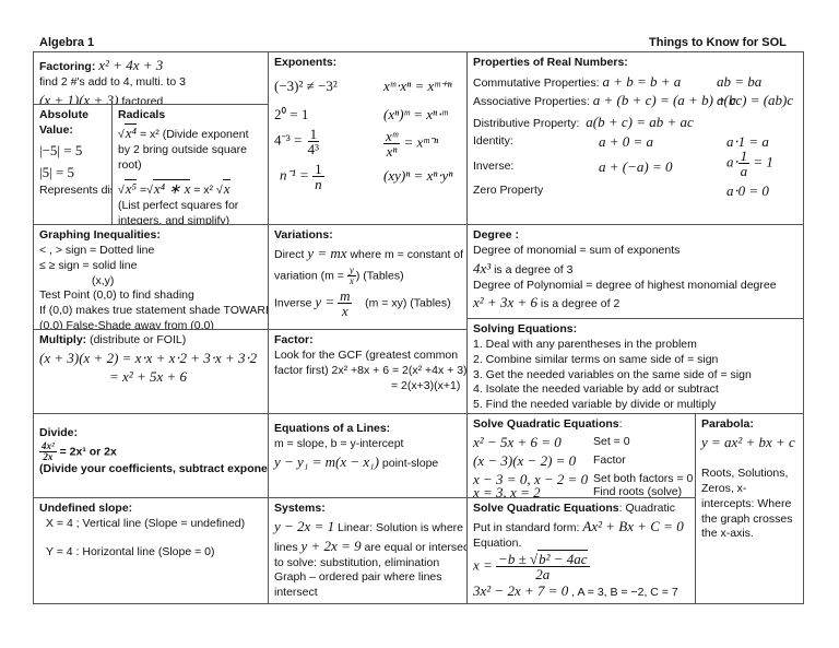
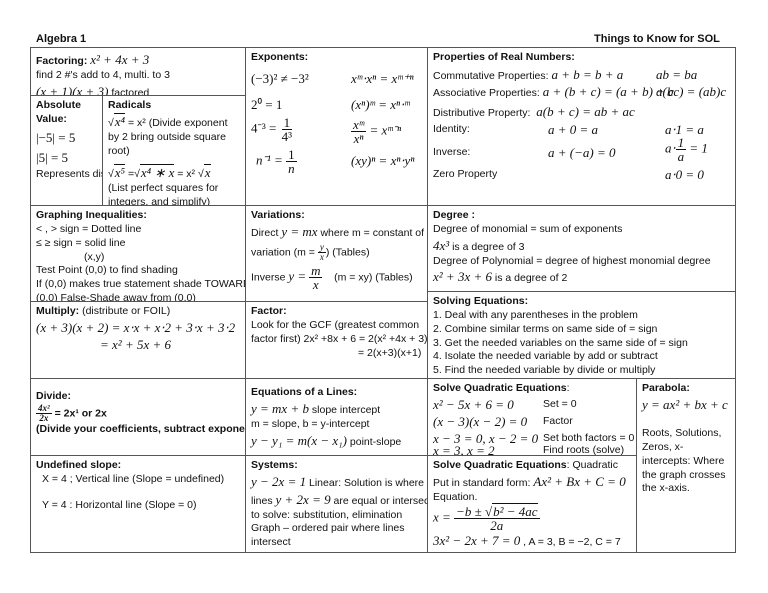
  Algebra 1
  Things to Know for SOL
  Factoring: x² + 4x + 3
  find 2 #'s add to 4, multi. to 3
  (x + 1)(x + 3) factored
  Absolute Value:
  |−5| = 5
  |5| = 5
  Radicals
  √x⁴ = x² (Divide exponent by 2 bring outside square root)
  √x⁵ =√x⁴ ∗ x = x² √x
  (List perfect squares for integers, and simplify)
  Graphing Inequalities:
  < , > sign = Dotted line
  ≤ ≥ sign = solid line
  (x,y)
  Test Point (0,0) to find shading
  If (0,0) makes true statement shade TOWAR
  (0,0) False-Shade away from (0,0)
  Multiply: (distribute or FOIL)
  (x + 3)(x + 2) = x⋅x + x⋅2 + 3⋅x + 3⋅2
  = x² + 5x + 6
  Divide:
  4x²
  2x
  = 2x¹ or 2x
  (Divide your coefficients, subtract expone
  Undefined slope:
  X = 4 ; Vertical line (Slope = undefined)
  Y = 4 : Horizontal line (Slope = 0)
  Exponents:
  (−3)² ≠ −3²
  2⁰ = 1
  4⁻³ =
  1
  4³
  n⁻¹ =
  1
  n
  xᵐ⋅xⁿ = xᵐ⁺ⁿ
  (xⁿ)ᵐ = xⁿ⋅ᵐ
  xᵐ
  xⁿ
  = xᵐ⁻ⁿ
  (xy)ⁿ = xⁿ⋅yⁿ
  Variations:
  Direct y = mx where m = constant of
  variation (m =
  y
  x
  ) (Tables)
  Inverse y =
  m
  x
  (m = xy) (Tables)
  Factor:
  Look for the GCF (greatest common
  factor first) 2x² +8x + 6 = 2(x² +4x + 3)
  = 2(x+3)(x+1)
  Equations of a Lines:
+ y = mx + b slope intercept
  m = slope, b = y-intercept
  y − y₁ = m(x − x₁) point-slope
  Systems:
  y − 2x = 1 Linear: Solution is where
  lines y + 2x = 9 are equal or intersec
  to solve: substitution, elimination
  Graph – ordered pair where lines intersect
  Properties of Real Numbers:
  Commutative Properties: a + b = b + a
  ab = ba
  Associative Properties: a + (b + c) = (a + b) + c
  a(bc) = (ab)c
  Distributive Property: a(b + c) = ab + ac
  Identity:
  a + 0 = a
  a⋅1 = a
  Inverse:
  a + (−a) = 0
  a⋅
  1
  a
  = 1
  Zero Property
  a⋅0 = 0
  Degree :
  Degree of monomial = sum of exponents
  4x³ is a degree of 3
  Degree of Polynomial = degree of highest monomial degree
  x² + 3x + 6 is a degree of 2
  Solving Equations:
  1. Deal with any parentheses in the problem
  2. Combine similar terms on same side of = sign
  3. Get the needed variables on the same side of = sign
  4. Isolate the needed variable by add or subtract
  5. Find the needed variable by divide or multiply
  Solve Quadratic Equations:
  x² − 5x + 6 = 0
  Set = 0
  (x − 3)(x − 2) = 0
  Factor
  x − 3 = 0, x − 2 = 0
  Set both factors = 0
  x = 3, x = 2
  Find roots (solve)
  Parabola:
  y = ax² + bx + c
  Roots, Solutions, Zeros, x-intercepts: Where the graph crosses the x-axis.
  Solve Quadratic Equations: Quadratic
  Put in standard form: Ax² + Bx + C = 0
  Equation.
  x =
  −b ± √b² − 4ac
  2a
  3x² − 2x + 7 = 0 , A = 3, B = −2, C = 7
